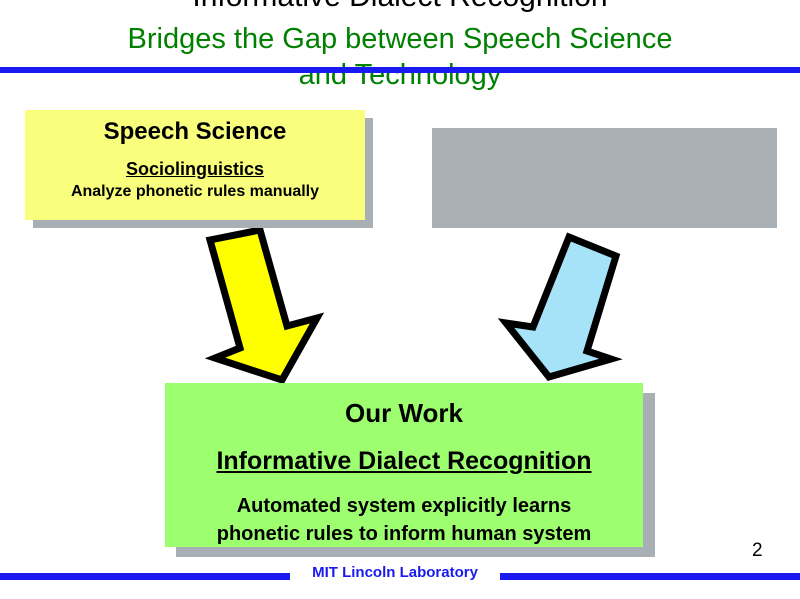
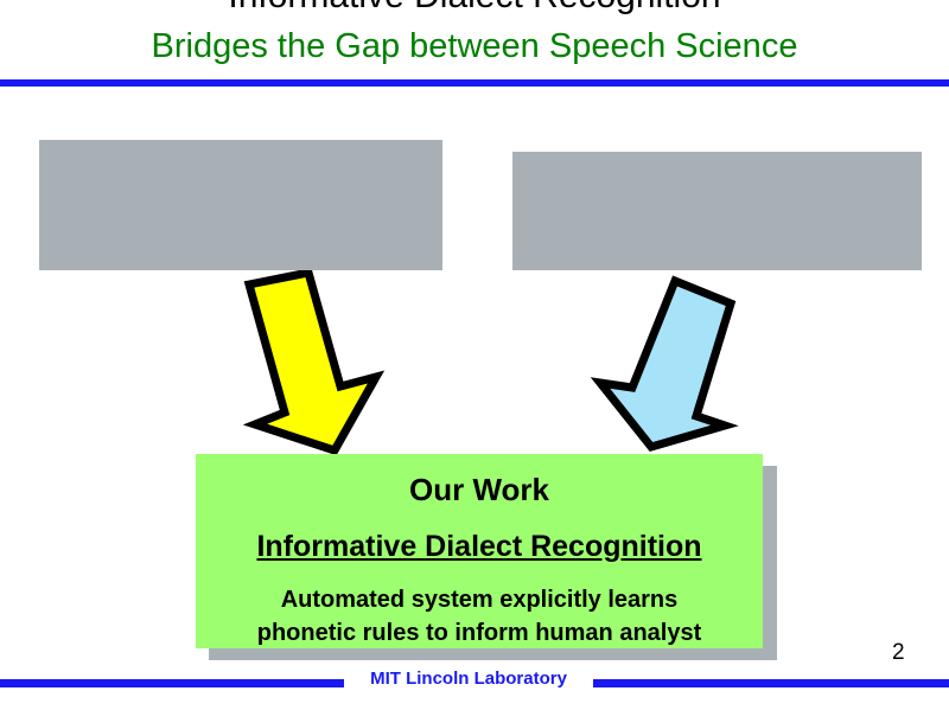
  Bridges the Gap between Speech Science
- and Technology
- Speech Science
- Sociolinguistics
- Analyze phonetic rules manually
  Our Work
  Informative Dialect Recognition
  Automated system explicitly learns
- phonetic rules to inform human system
+ phonetic rules to inform human analyst
  2
  MIT Lincoln Laboratory
